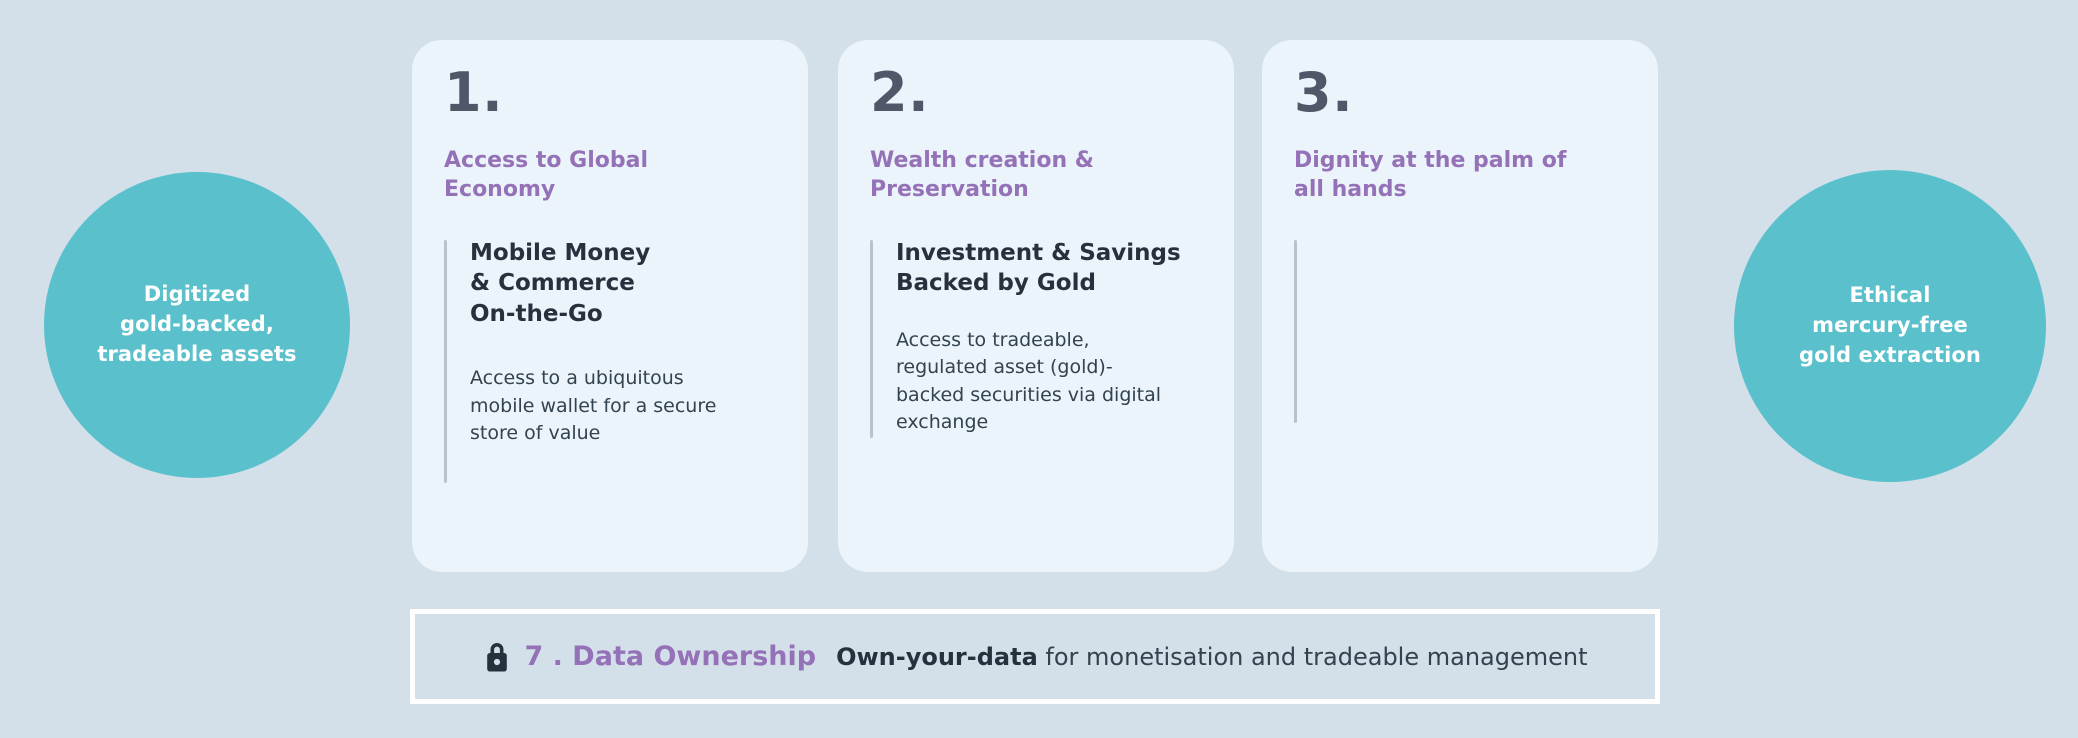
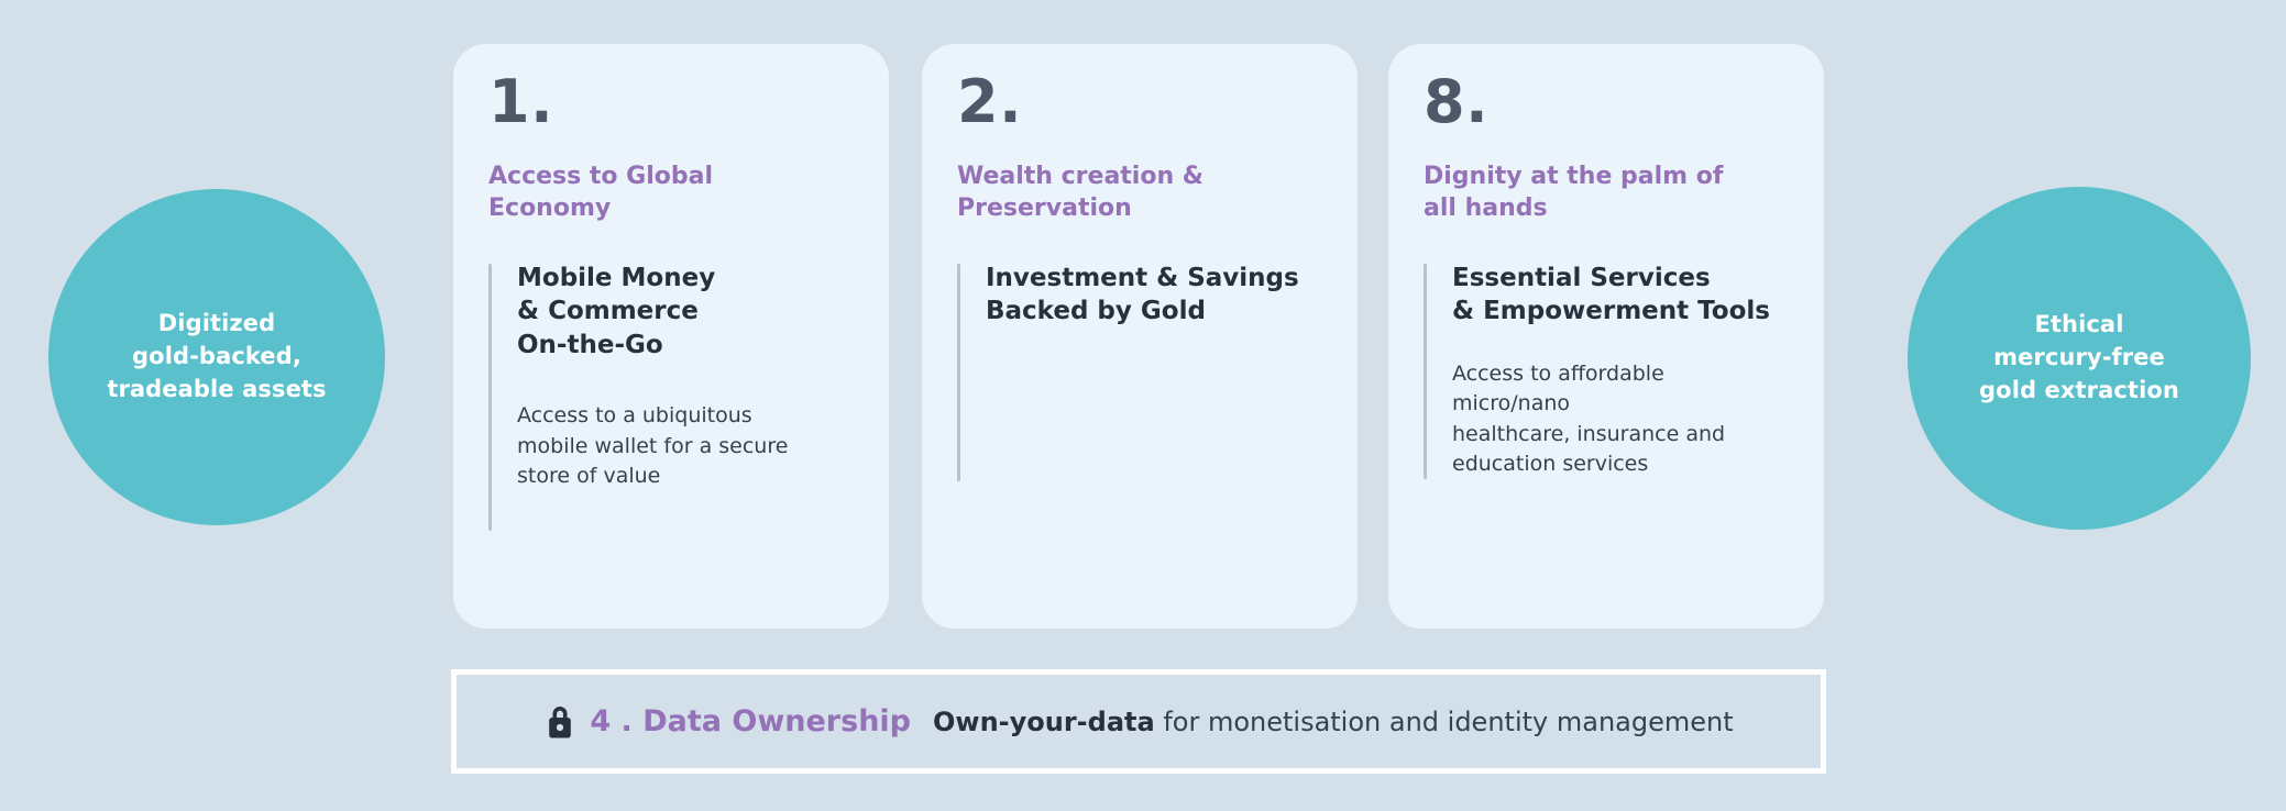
  Digitized
  gold-backed,
  tradeable assets
  1.
  Access to Global
  Economy
  Mobile Money
  & Commerce
  On-the-Go
  Access to a ubiquitous
  mobile wallet for a secure
  store of value
  2.
  Wealth creation &
  Preservation
  Investment & Savings
  Backed by Gold
- Access to tradeable,
- regulated asset (gold)-
- backed securities via digital
- exchange
- 3.
+ 8.
  Dignity at the palm of
  all hands
+ Essential Services
+ & Empowerment Tools
+ Access to affordable micro/nano
+ healthcare, insurance and
+ education services
  Ethical
  mercury-free
  gold extraction
- 7 . Data Ownership
+ 4 . Data Ownership
  Own-your-data
- for monetisation and tradeable management
+ for monetisation and identity management
